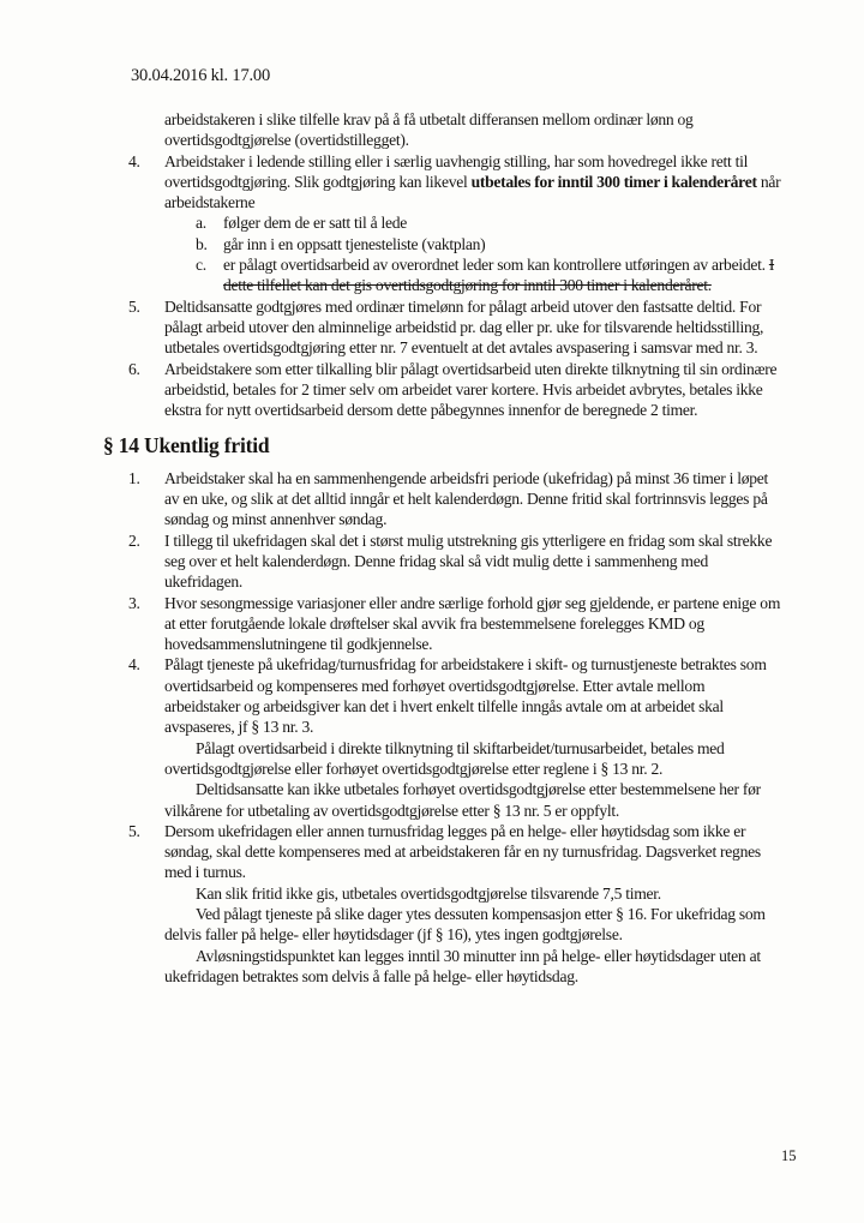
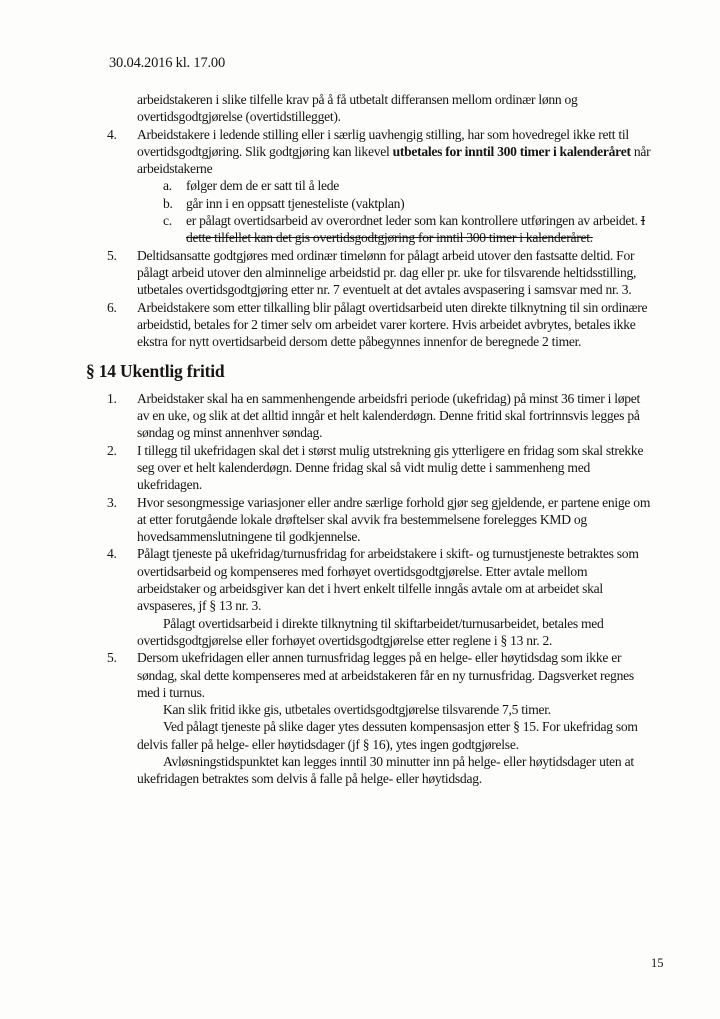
  30.04.2016 kl. 17.00
  arbeidstakeren i slike tilfelle krav på å få utbetalt differansen mellom ordinær lønn og overtidsgodtgjørelse (overtidstillegget).
  4.
- Arbeidstaker i ledende stilling eller i særlig uavhengig stilling, har som hovedregel ikke rett til overtidsgodtgjøring. Slik godtgjøring kan likevel utbetales for inntil 300 timer i kalenderåret når arbeidstakerne
+ Arbeidstakere i ledende stilling eller i særlig uavhengig stilling, har som hovedregel ikke rett til overtidsgodtgjøring. Slik godtgjøring kan likevel utbetales for inntil 300 timer i kalenderåret når arbeidstakerne
  a.
  følger dem de er satt til å lede
  b.
  går inn i en oppsatt tjenesteliste (vaktplan)
  c.
  er pålagt overtidsarbeid av overordnet leder som kan kontrollere utføringen av arbeidet. I dette tilfellet kan det gis overtidsgodtgjøring for inntil 300 timer i kalenderåret.
  5.
  Deltidsansatte godtgjøres med ordinær timelønn for pålagt arbeid utover den fastsatte deltid. For pålagt arbeid utover den alminnelige arbeidstid pr. dag eller pr. uke for tilsvarende heltidsstilling, utbetales overtidsgodtgjøring etter nr. 7 eventuelt at det avtales avspasering i samsvar med nr. 3.
  6.
  Arbeidstakere som etter tilkalling blir pålagt overtidsarbeid uten direkte tilknytning til sin ordinære arbeidstid, betales for 2 timer selv om arbeidet varer kortere. Hvis arbeidet avbrytes, betales ikke ekstra for nytt overtidsarbeid dersom dette påbegynnes innenfor de beregnede 2 timer.
  § 14 Ukentlig fritid
  1.
  Arbeidstaker skal ha en sammenhengende arbeidsfri periode (ukefridag) på minst 36 timer i løpet av en uke, og slik at det alltid inngår et helt kalenderdøgn. Denne fritid skal fortrinnsvis legges på søndag og minst annenhver søndag.
  2.
  I tillegg til ukefridagen skal det i størst mulig utstrekning gis ytterligere en fridag som skal strekke seg over et helt kalenderdøgn. Denne fridag skal så vidt mulig dette i sammenheng med ukefridagen.
  3.
  Hvor sesongmessige variasjoner eller andre særlige forhold gjør seg gjeldende, er partene enige om at etter forutgående lokale drøftelser skal avvik fra bestemmelsene forelegges KMD og hovedsammenslutningene til godkjennelse.
  4.
  Pålagt tjeneste på ukefridag/turnusfridag for arbeidstakere i skift- og turnustjeneste betraktes som overtidsarbeid og kompenseres med forhøyet overtidsgodtgjørelse. Etter avtale mellom arbeidstaker og arbeidsgiver kan det i hvert enkelt tilfelle inngås avtale om at arbeidet skal avspaseres, jf § 13 nr. 3.
  Pålagt overtidsarbeid i direkte tilknytning til skiftarbeidet/turnusarbeidet, betales med overtidsgodtgjørelse eller forhøyet overtidsgodtgjørelse etter reglene i § 13 nr. 2.
- Deltidsansatte kan ikke utbetales forhøyet overtidsgodtgjørelse etter bestemmelsene her før vilkårene for utbetaling av overtidsgodtgjørelse etter § 13 nr. 5 er oppfylt.
  5.
  Dersom ukefridagen eller annen turnusfridag legges på en helge- eller høytidsdag som ikke er søndag, skal dette kompenseres med at arbeidstakeren får en ny turnusfridag. Dagsverket regnes med i turnus.
  Kan slik fritid ikke gis, utbetales overtidsgodtgjørelse tilsvarende 7,5 timer.
- Ved pålagt tjeneste på slike dager ytes dessuten kompensasjon etter § 16. For ukefridag som delvis faller på helge- eller høytidsdager (jf § 16), ytes ingen godtgjørelse.
+ Ved pålagt tjeneste på slike dager ytes dessuten kompensasjon etter § 15. For ukefridag som delvis faller på helge- eller høytidsdager (jf § 16), ytes ingen godtgjørelse.
  Avløsningstidspunktet kan legges inntil 30 minutter inn på helge- eller høytidsdager uten at ukefridagen betraktes som delvis å falle på helge- eller høytidsdag.
  15
